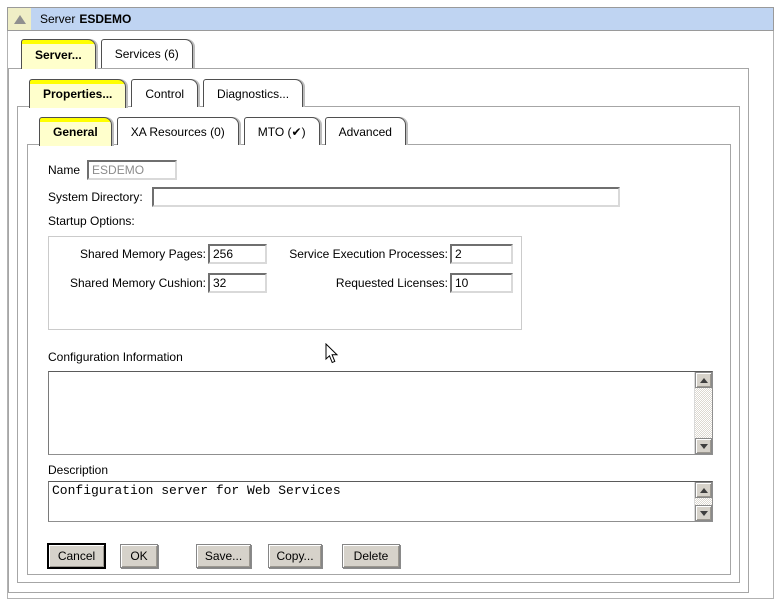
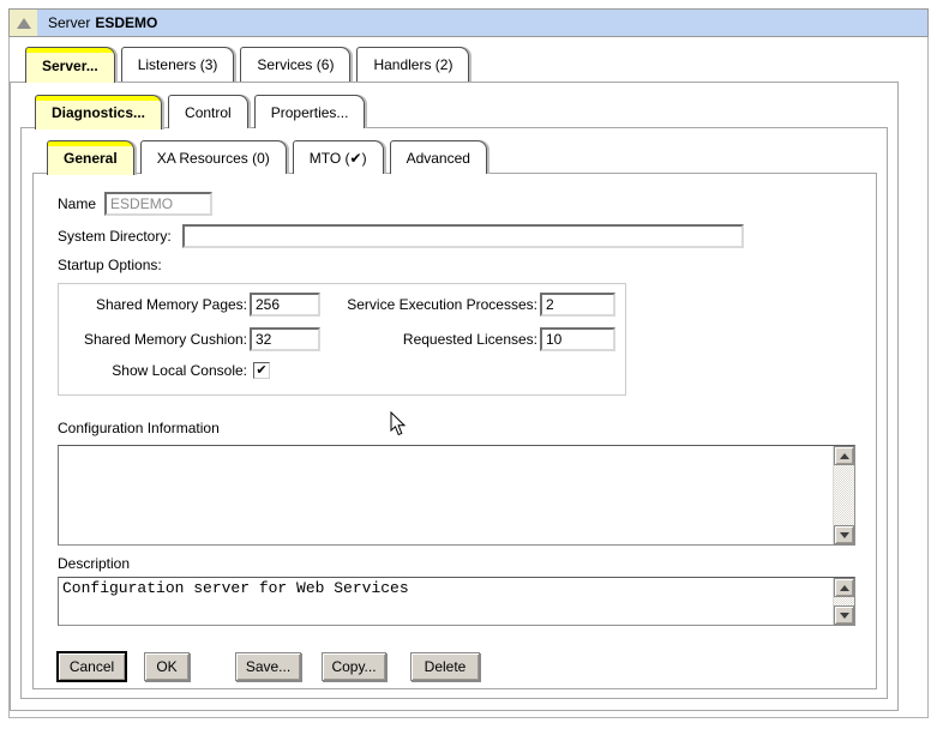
  Server ESDEMO
  Server...
+ Listeners (3)
  Services (6)
+ Handlers (2)
- Properties...
+ Diagnostics...
  Control
- Diagnostics...
+ Properties...
  General
  XA Resources (0)
  MTO (✔)
  Advanced
  Name
  ESDEMO
  System Directory:
  Startup Options:
  Shared Memory Pages:
  256
  Service Execution Processes:
  2
  Shared Memory Cushion:
  32
  Requested Licenses:
  10
+ Show Local Console:
+ ✔
  Configuration Information
  Description
  Configuration server for Web Services
  Cancel
  OK
  Save...
  Copy...
  Delete
